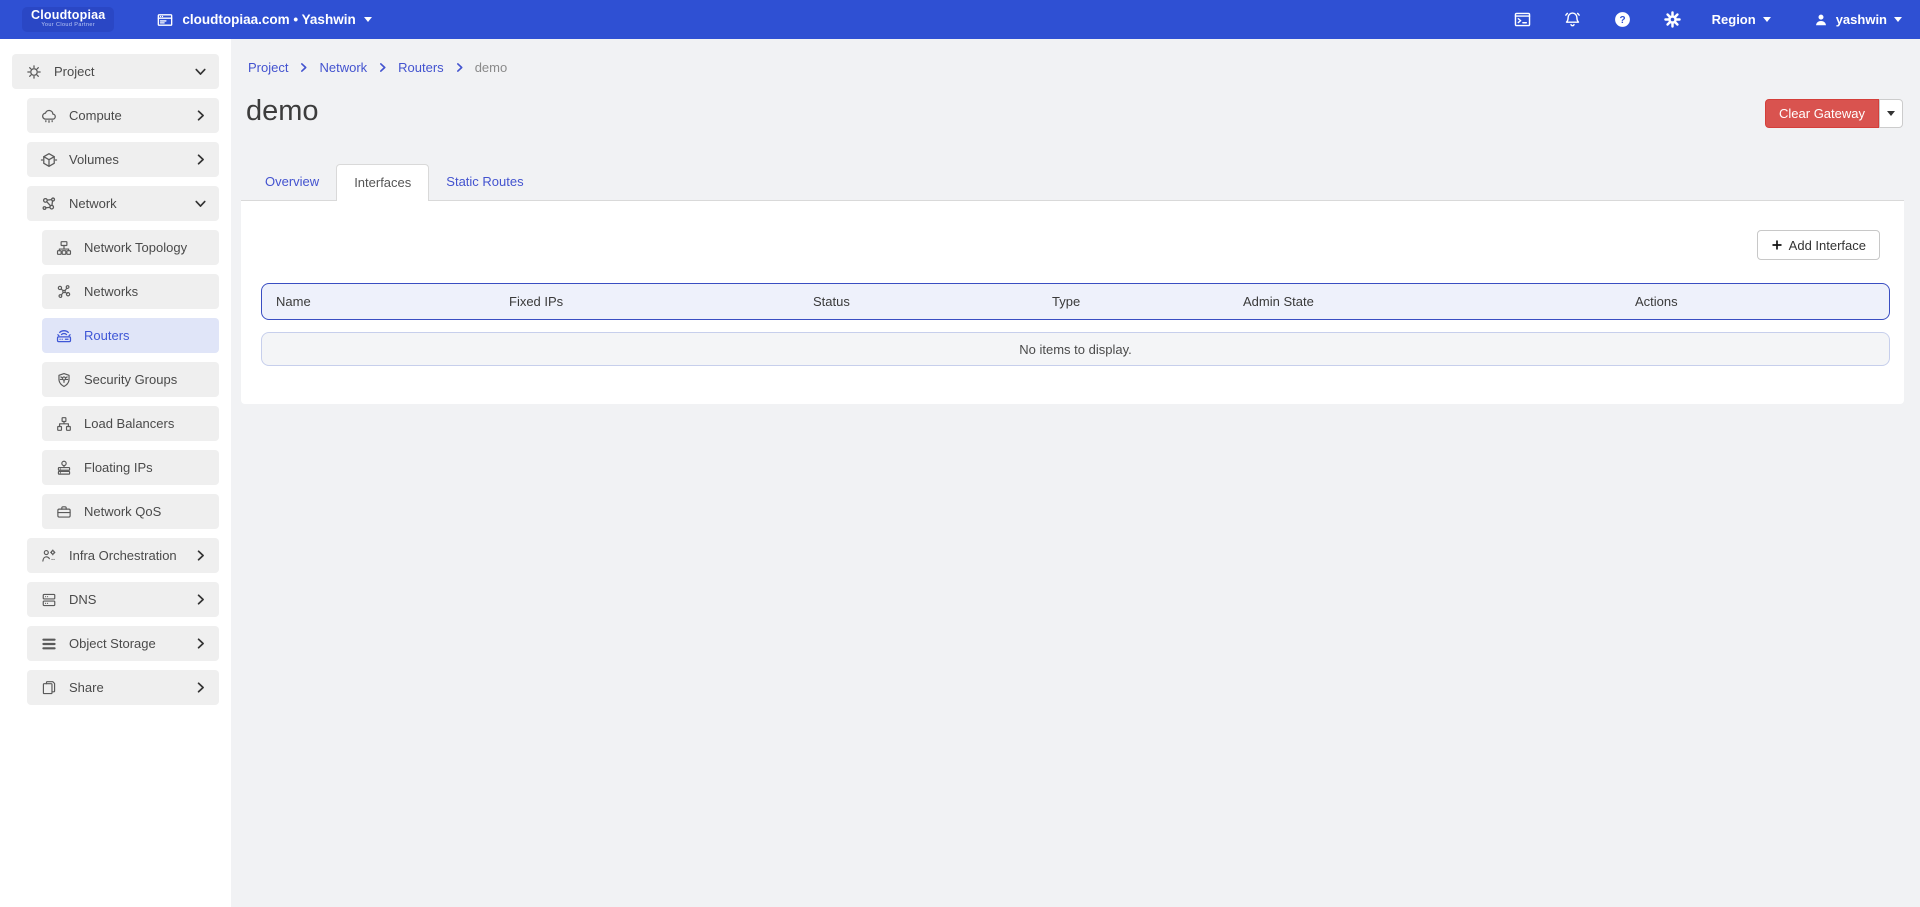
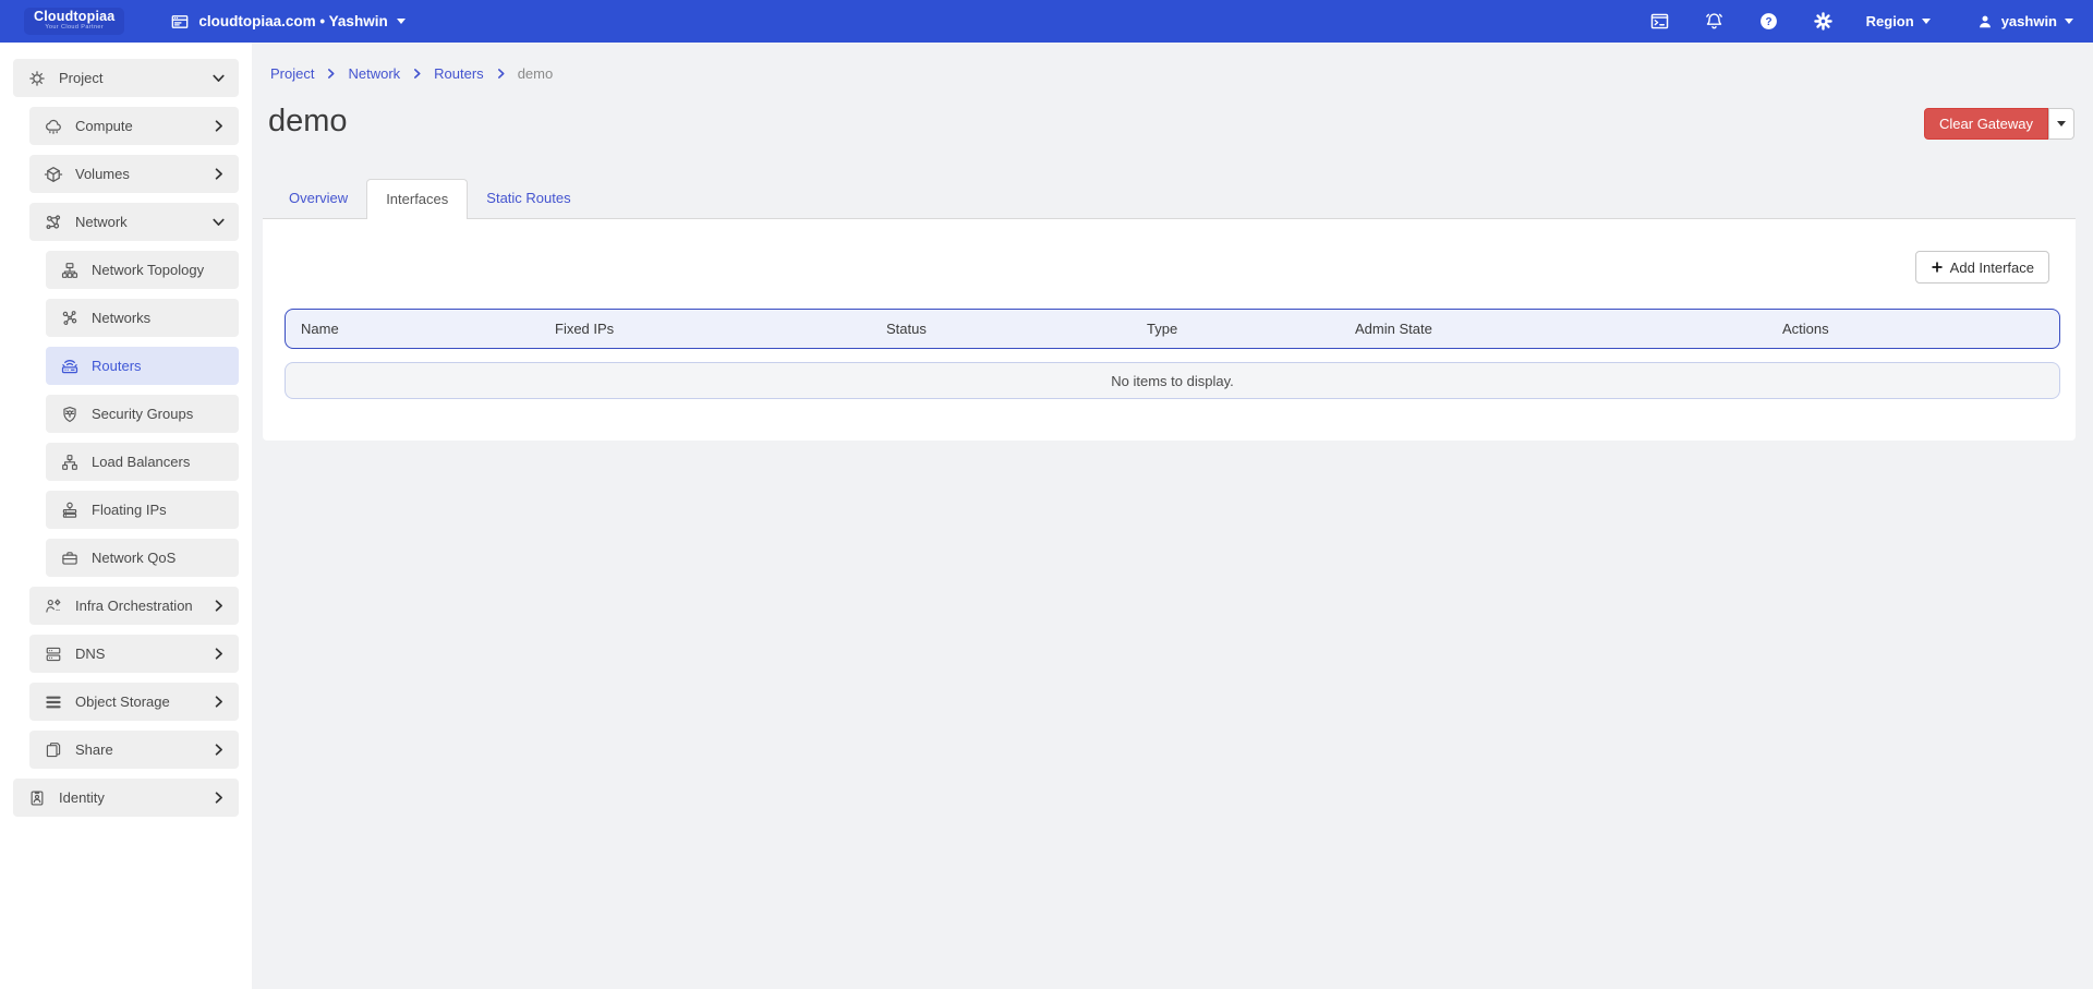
  Cloudtopiaa
  cloudtopiaa.com • Yashwin
  ?
  Region
  yashwin
  Project
  Compute
  Volumes
  Network
  Network Topology
  Networks
  Routers
  Security Groups
  Load Balancers
  Floating IPs
  Network QoS
  Infra Orchestration
  DNS
  Object Storage
  Share
+ Identity
  Project
  Network
  Routers
  demo
  demo
  Clear Gateway
  Overview
  Interfaces
  Static Routes
  Add Interface
  Name
  Fixed IPs
  Status
  Type
  Admin State
  Actions
  No items to display.
